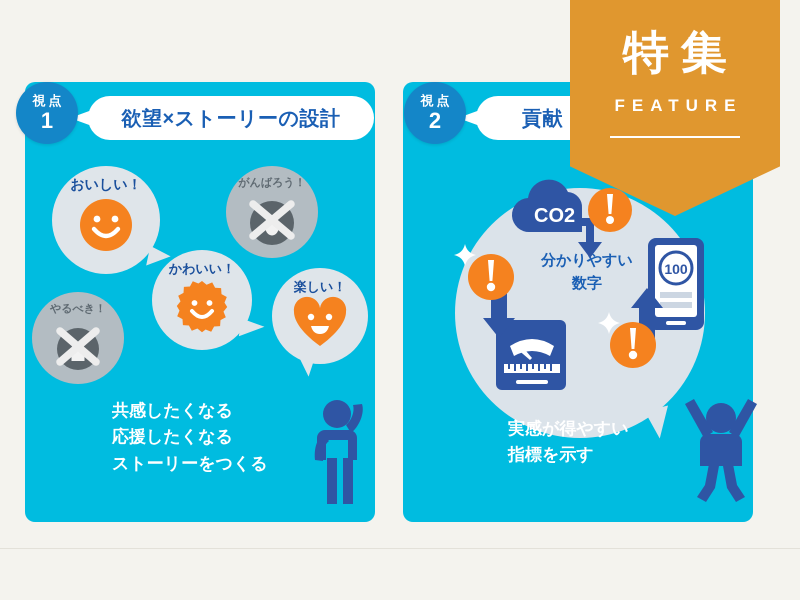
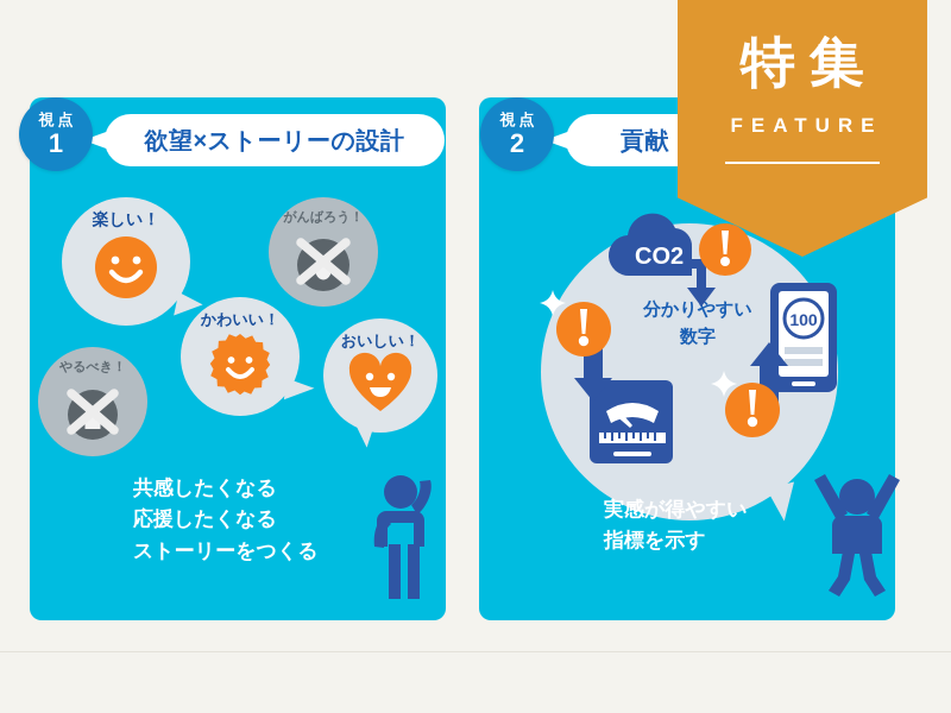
- おいしい！
+ 楽しい！
  がんばろう！
  かわいい！
  やるべき！
- 楽しい！
+ おいしい！
  共感したくなる
  応援したくなる
  ストーリーをつくる
  CO2
  分かりやすい
  数字
  100
  実感が得やすい
  指標を示す
  欲望×ストーリーの設計
  視点
  1
  貢献
  視点
  2
  特集
  FEATURE
